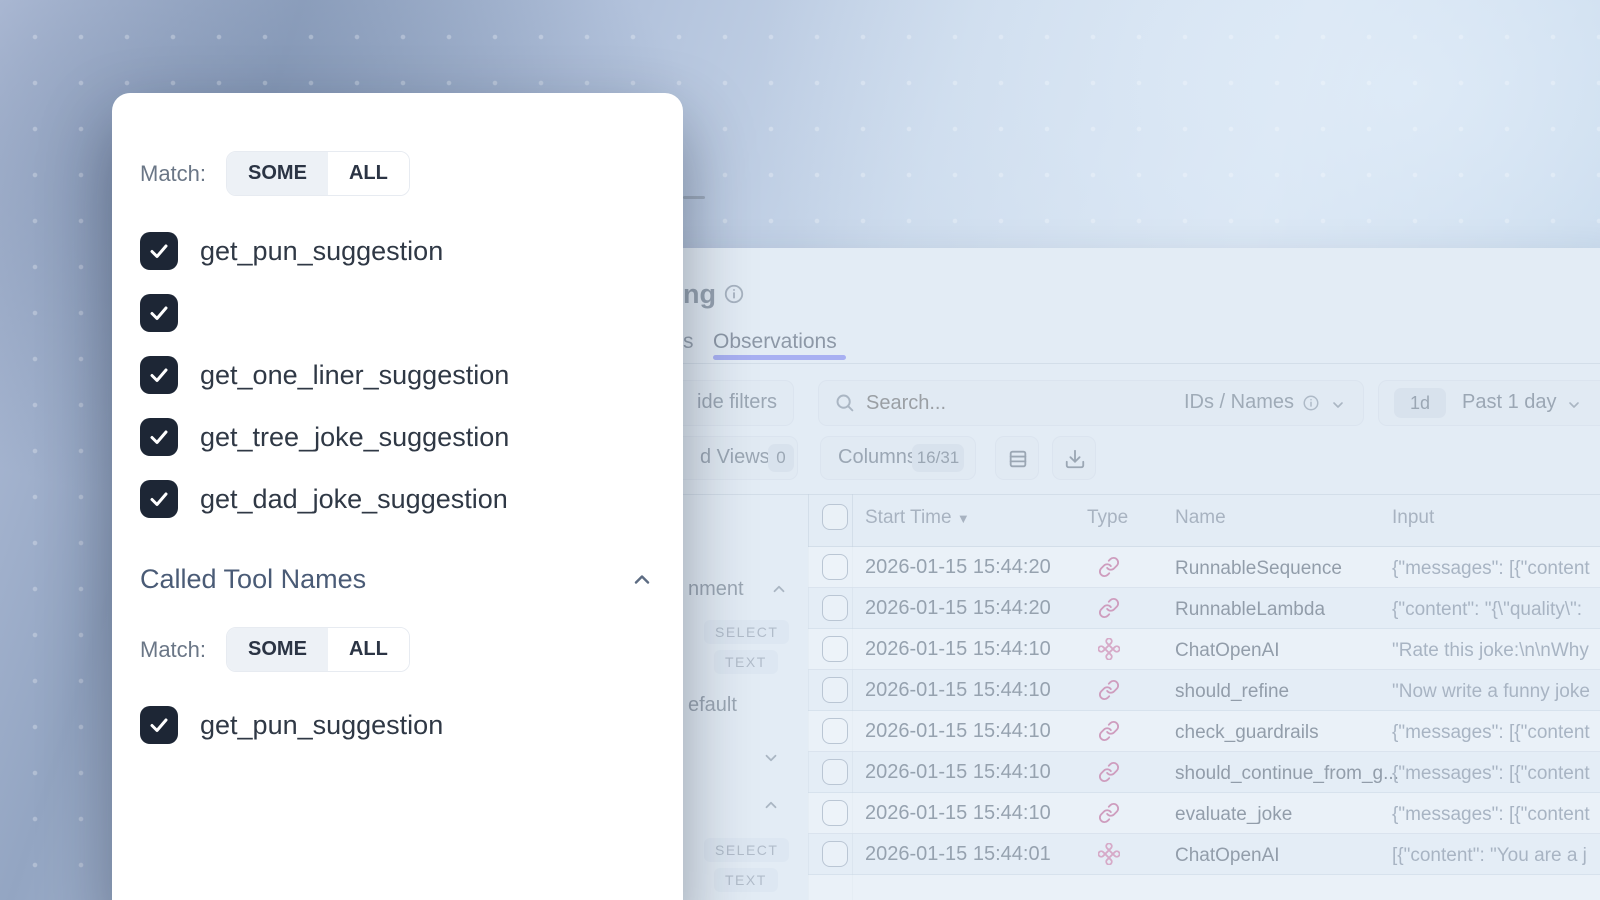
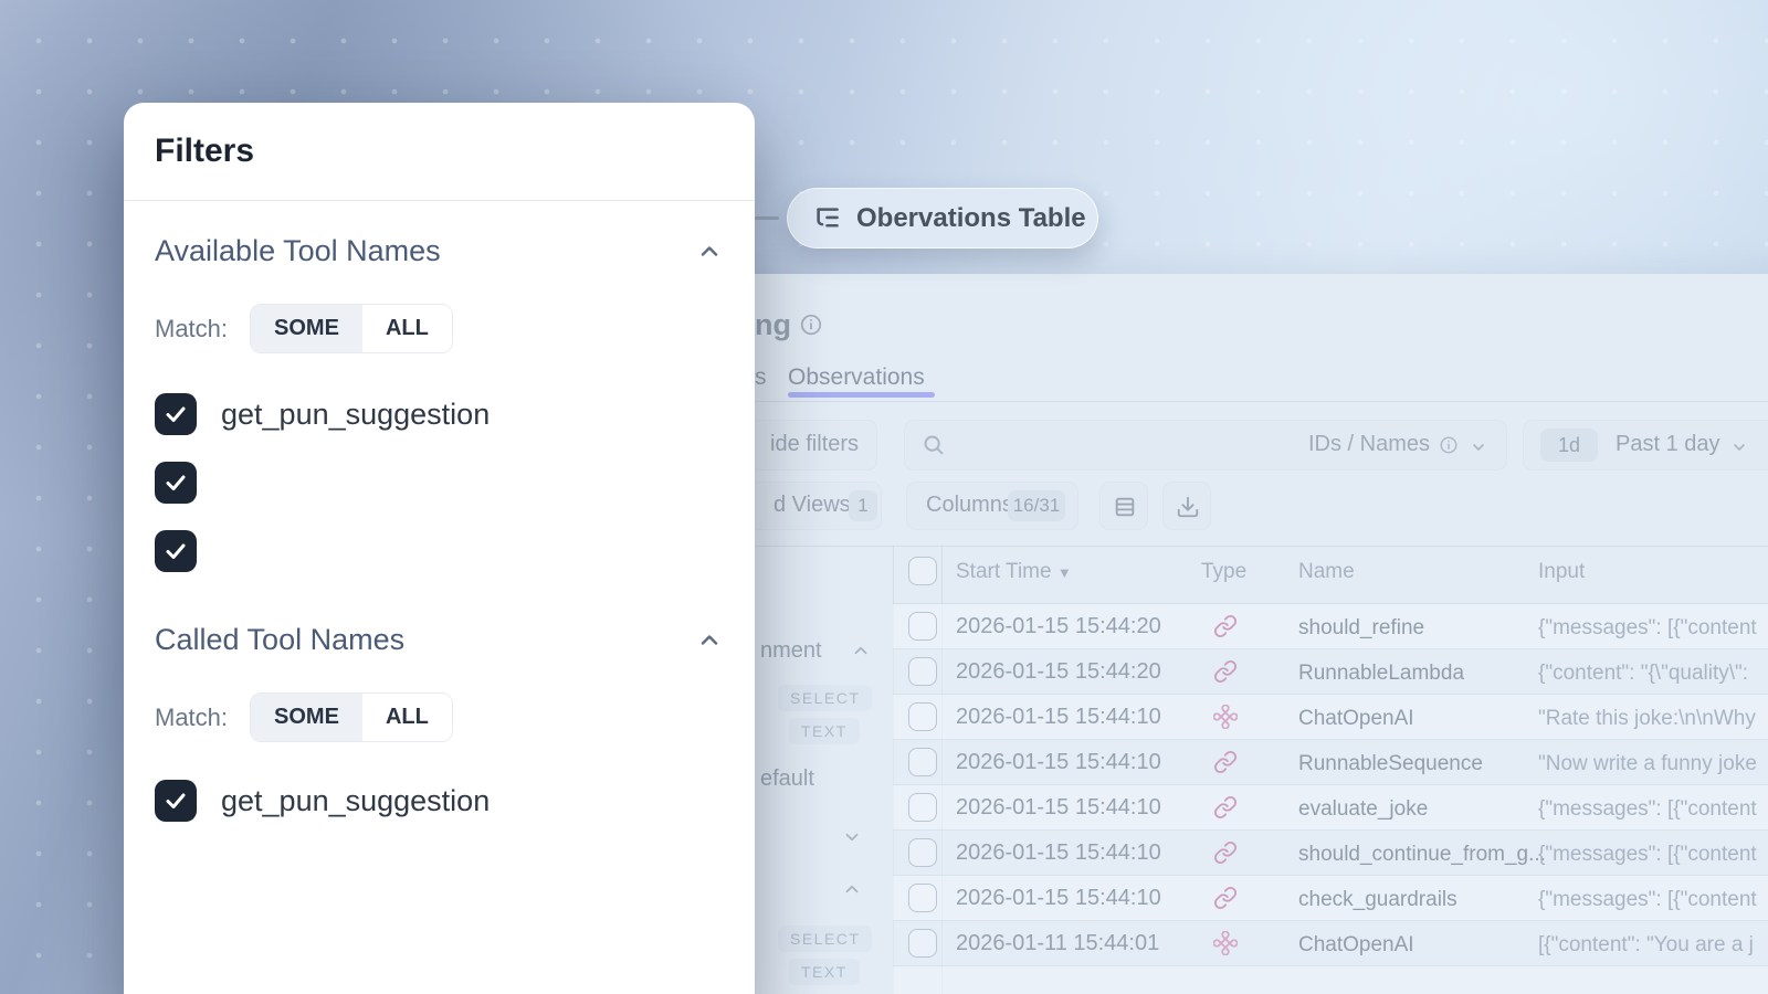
  ng
  s
  Observations
  ide filters
- Search...
  IDs / Names
  1d
  Past 1 day
  d Views
- 0
+ 1
  Column
  16/31
  nment
  SELECT
  TEXT
  efault
  SELECT
  TEXT
  Start Time ▼
  Type
  Name
  Input
  2026-01-15 15:44:20
- RunnableSequence
+ should_refine
  {"messages": [{"content
  2026-01-15 15:44:20
  RunnableLambda
  {"content": "{\"quality\":
  2026-01-15 15:44:10
  ChatOpenAI
  "Rate this joke:\n\nWhy
  2026-01-15 15:44:10
- should_refine
+ RunnableSequence
  "Now write a funny joke
  2026-01-15 15:44:10
- check_guardrails
+ evaluate_joke
  {"messages": [{"content
  2026-01-15 15:44:10
  should_continue_from_g...
  {"messages": [{"content
  2026-01-15 15:44:10
- evaluate_joke
+ check_guardrails
  {"messages": [{"content
- 2026-01-15 15:44:01
+ 2026-01-11 15:44:01
  ChatOpenAI
  [{"content": "You are a j
+ Obervations Table
+ Filters
+ Available Tool Names
  Match:
  SOME
  ALL
  get_pun_suggestion
- get_one_liner_suggestion
- get_tree_joke_suggestion
- get_dad_joke_suggestion
  Called Tool Names
  Match:
  SOME
  ALL
  get_pun_suggestion
